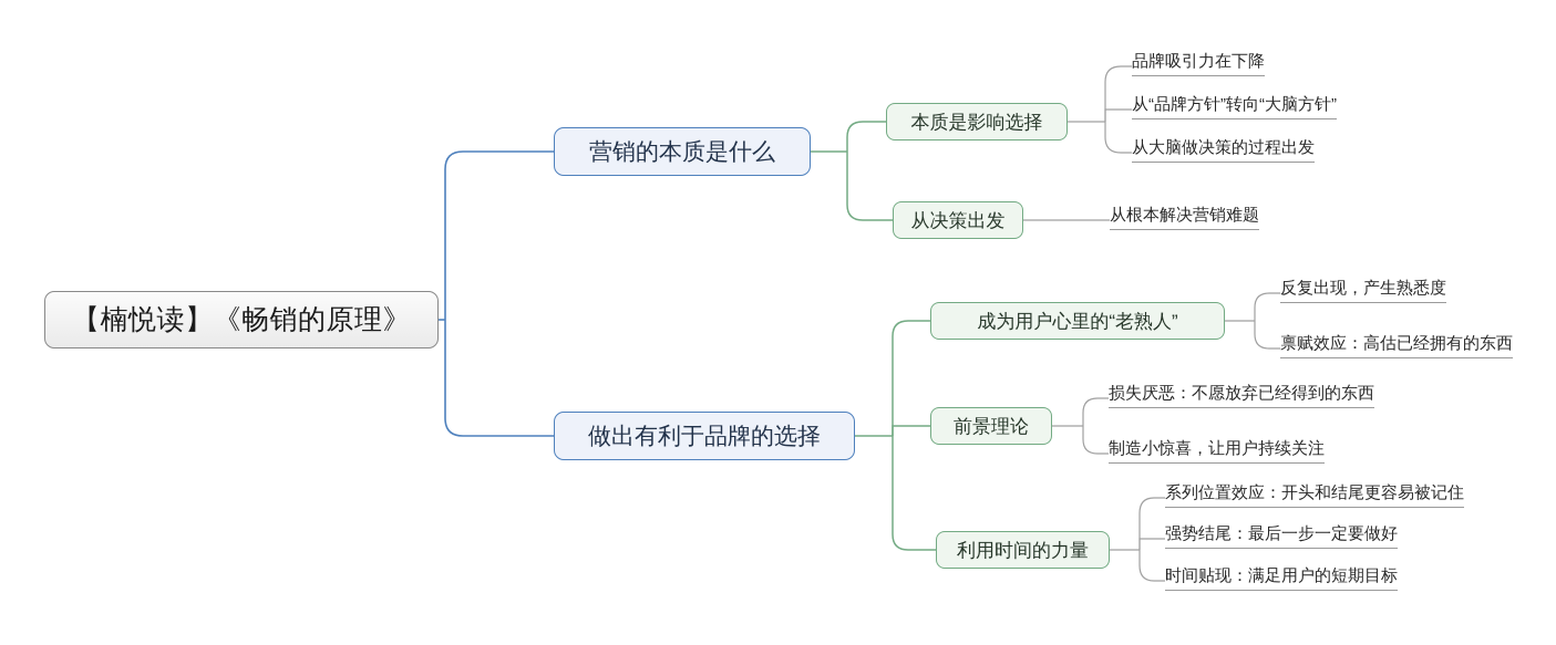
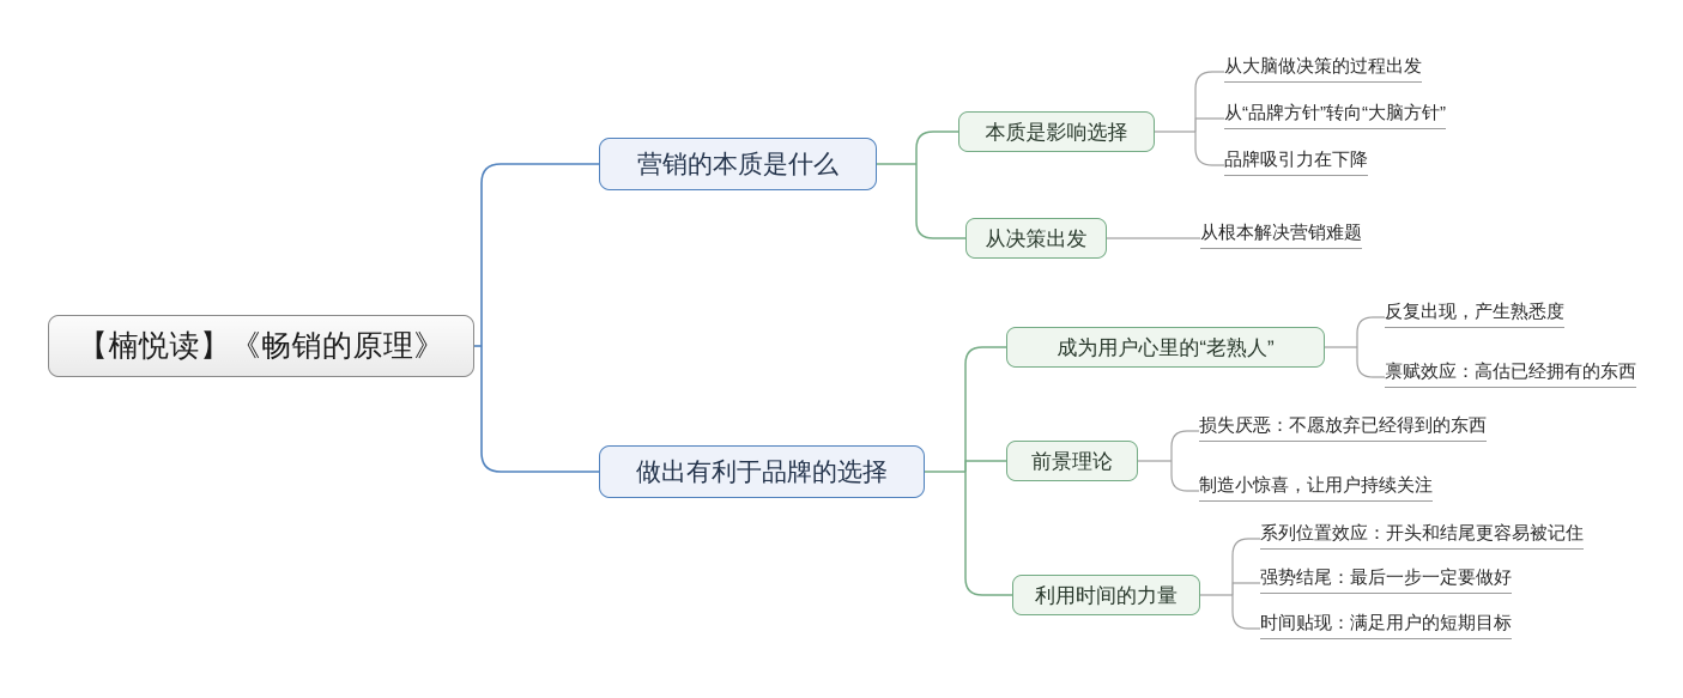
  【楠悦读】《畅销的原理》
  营销的本质是什么
  做出有利于品牌的选择
  本质是影响选择
  从决策出发
  成为用户心里的“老熟人”
  前景理论
  利用时间的力量
- 品牌吸引力在下降
+ 从大脑做决策的过程出发
  从“品牌方针”转向“大脑方针”
- 从大脑做决策的过程出发
+ 品牌吸引力在下降
  从根本解决营销难题
  反复出现，产生熟悉度
  禀赋效应：高估已经拥有的东西
  损失厌恶：不愿放弃已经得到的东西
  制造小惊喜，让用户持续关注
  系列位置效应：开头和结尾更容易被记住
  强势结尾：最后一步一定要做好
  时间贴现：满足用户的短期目标
